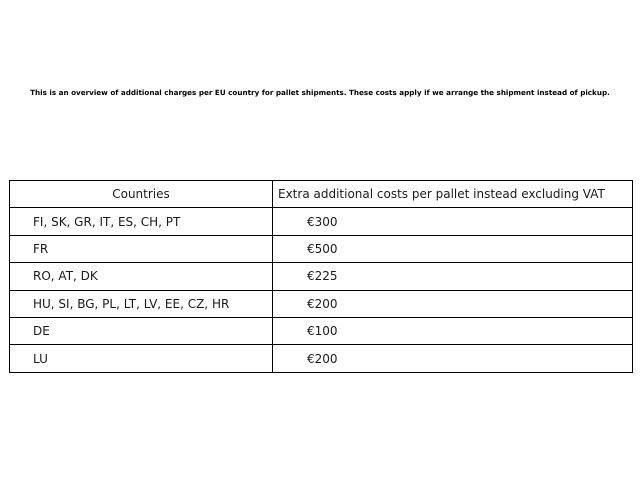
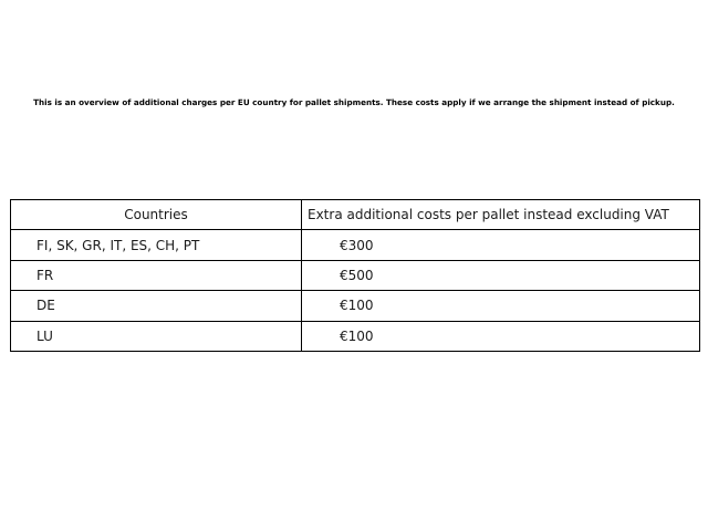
  This is an overview of additional charges per EU country for pallet shipments. These costs apply if we arrange the shipment instead of pickup.
  Countries	Extra additional costs per pallet instead excluding VAT
  FI, SK, GR, IT, ES, CH, PT	€300
  FR	€500
- RO, AT, DK	€225
- HU, SI, BG, PL, LT, LV, EE, CZ, HR	€200
  DE	€100
- LU	€200
+ LU	€100
